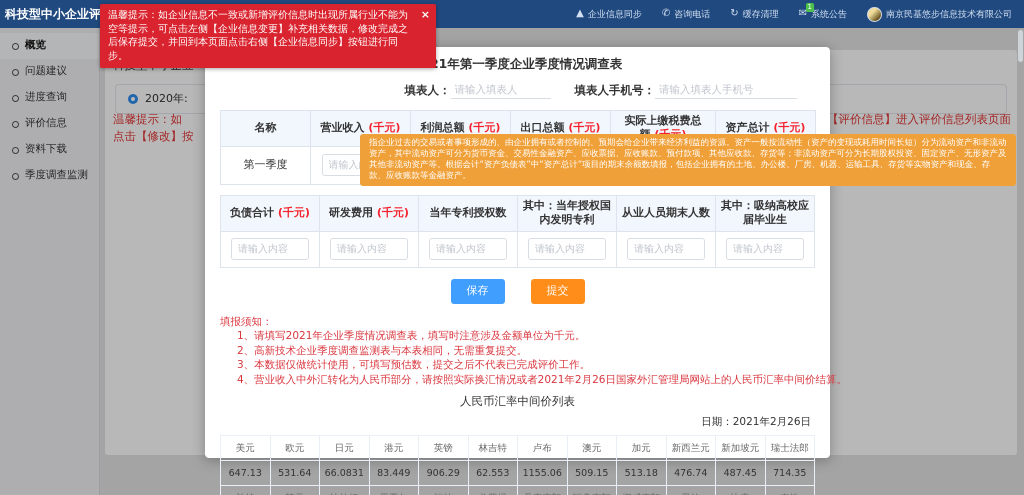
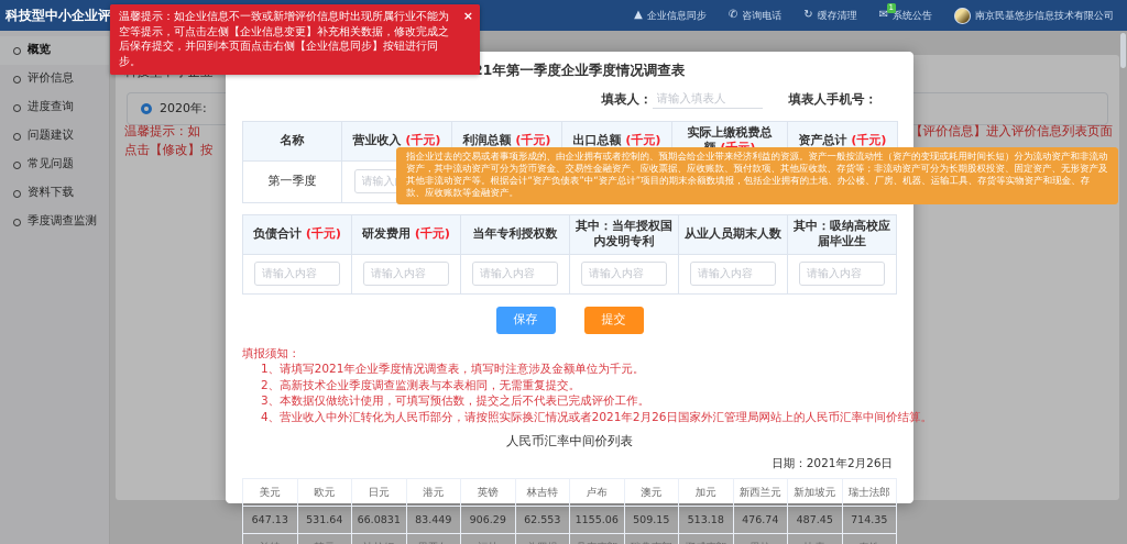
  科技型中小企业评
  ▲
  企业信息同步
  ✆
  咨询电话
  ↻
  缓存清理
  ✉
  1
  系统公告
  南京民基悠步信息技术有限公司
  概览
- 问题建议
+ 评价信息
  进度查询
- 评价信息
+ 问题建议
+ 常见问题
  资料下载
  季度调查监测
  2020年:
  温馨提示：如
  【评价信息】进入评价信息列表页面
  点击【修改】按
  温馨提示：如企业信息不一致或新增评价信息时出现所属行业不能为空等提示，可点击左侧【企业信息变更】补充相关数据，修改完成之后保存提交，并回到本页面点击右侧【企业信息同步】按钮进行同步。
  ×
  1年第一季度企业季度情况调查表
  填表人：
  请输入填表人
  填表人手机号：
- 请输入填表人手机号
  名称	营业收入 (千元)	利润总额 (千元)	出口总额 (千元)	实际上缴税费总	资产总计 (千元)
  第一季度	请输入
  负债合计 (千元)	研发费用 (千元)	当年专利授权数	其中：当年授权国内发明专利	从业人员期末人数	其中：吸纳高校应届毕业生
  请输入内容	请输入内容	请输入内容	请输入内容	请输入内容	请输入内容
  保存
  提交
  填报须知：
  1、请填写2021年企业季度情况调查表，填写时注意涉及金额单位为千元。
  2、高新技术企业季度调查监测表与本表相同，无需重复提交。
  3、本数据仅做统计使用，可填写预估数，提交之后不代表已完成评价工作。
  4、营业收入中外汇转化为人民币部分，请按照实际换汇情况或者2021年2月26日国家外汇管理局网站上的人民币汇率中间价结算。
  人民币汇率中间价列表
  日期：2021年2月26日
  美元	欧元	日元	港元	英镑	林吉特	卢布	澳元	加元	新西兰元	新加坡元	瑞士法郎
  647.13	531.64	66.0831	83.449	906.29	62.553	1155.06	509.15	513.18	476.74	487.45	714.35
  指企业过去的交易或者事项形成的、由企业拥有或者控制的、预期会给企业带来经济利益的资源。资产一般按流动性（资产的变现或耗用时间长短）分为流动资产和非流动资产，其中流动资产可分为货币资金、交易性金融资产、应收票据、应收账款、预付款项、其他应收款、存货等；非流动资产可分为长期股权投资、固定资产、无形资产及其他非流动资产等。根据会计“资产负债表”中“资产总计”项目的期末余额数填报，包括企业拥有的土地、办公楼、厂房、机器、运输工具、存货等实物资产和现金、存款、应收账款等金融资产。
